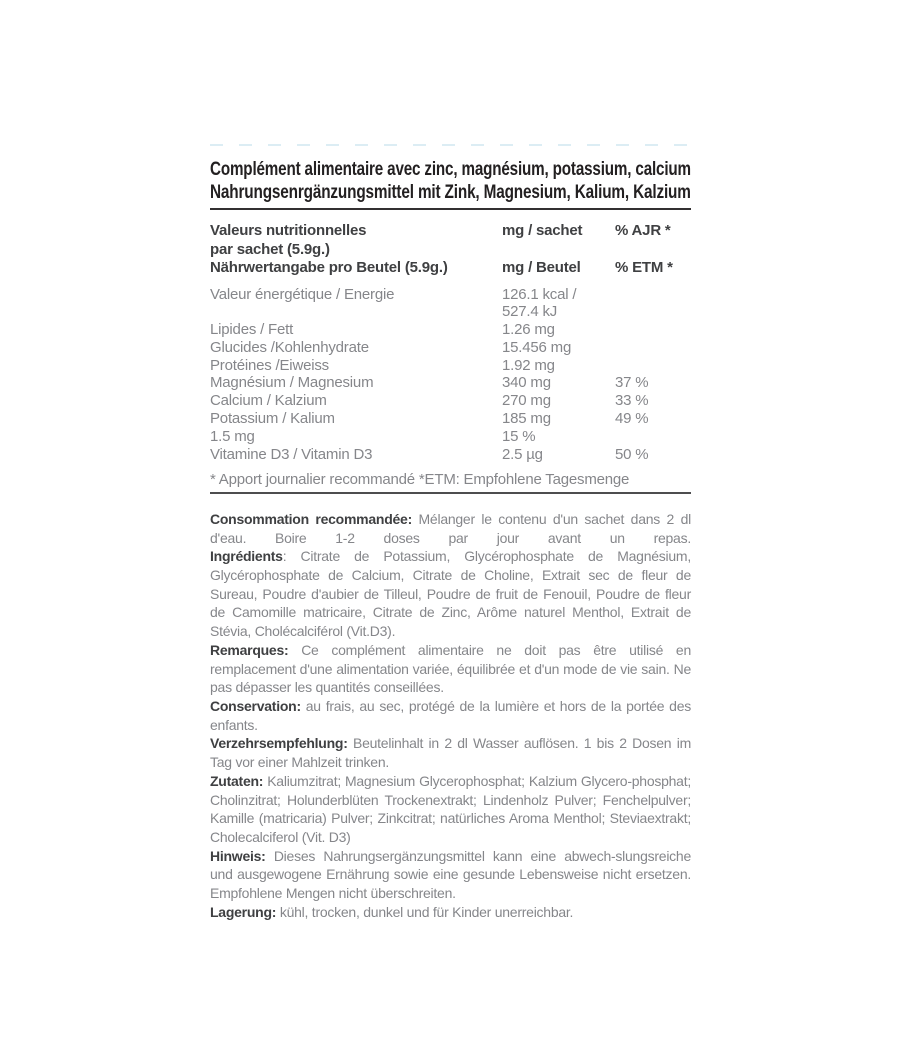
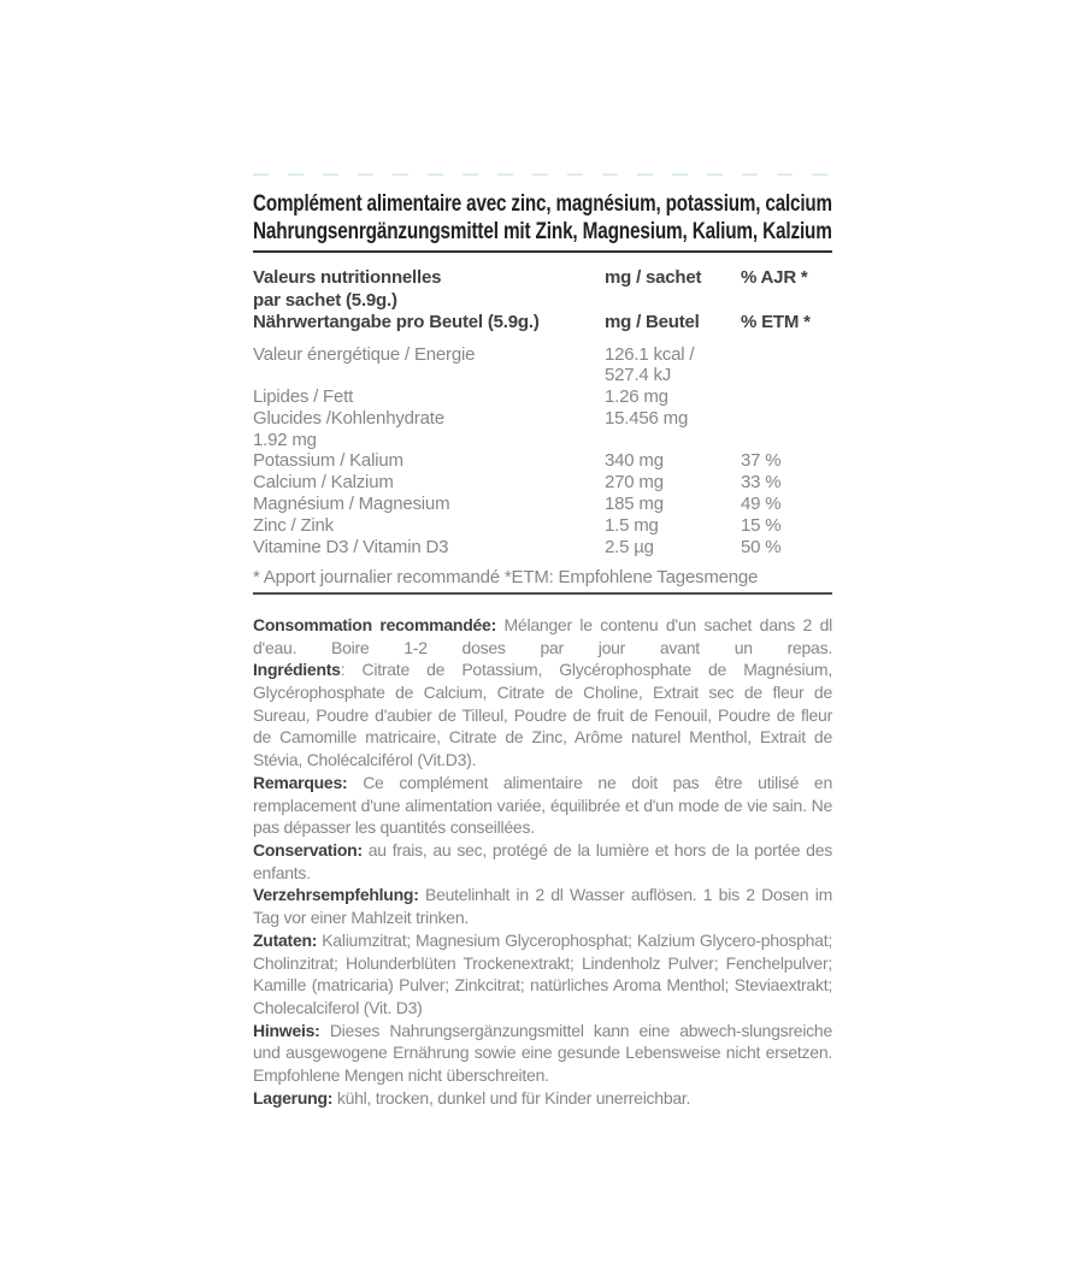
  Complément alimentaire avec zinc, magnésium, potassium, calcium
  Nahrungsenrgänzungsmittel mit Zink, Magnesium, Kalium, Kalzium
  Valeurs nutritionnelles
  mg / sachet
  % AJR *
  par sachet (5.9g.)
  Nährwertangabe pro Beutel (5.9g.)
  mg / Beutel
  % ETM *
  Valeur énergétique / Energie
  126.1 kcal / 527.4 kJ
  Lipides / Fett
  1.26 mg
  Glucides /Kohlenhydrate
  15.456 mg
- Protéines /Eiweiss
  1.92 mg
- Magnésium / Magnesium
+ Potassium / Kalium
  340 mg
  37 %
  Calcium / Kalzium
  270 mg
  33 %
- Potassium / Kalium
+ Magnésium / Magnesium
  185 mg
  49 %
+ Zinc / Zink
  1.5 mg
  15 %
  Vitamine D3 / Vitamin D3
  2.5 µg
  50 %
  * Apport journalier recommandé *ETM: Empfohlene Tagesmenge
  Consommation recommandée: Mélanger le contenu d'un sachet dans 2 dl d'eau. Boire 1-2 doses par jour avant un repas.
  Ingrédients: Citrate de Potassium, Glycérophosphate de Magnésium, Glycérophosphate de Calcium, Citrate de Choline, Extrait sec de fleur de Sureau, Poudre d'aubier de Tilleul, Poudre de fruit de Fenouil, Poudre de fleur de Camomille matricaire, Citrate de Zinc, Arôme naturel Menthol, Extrait de Stévia, Cholécalciférol (Vit.D3).
  Remarques: Ce complément alimentaire ne doit pas être utilisé en remplacement d'une alimentation variée, équilibrée et d'un mode de vie sain. Ne pas dépasser les quantités conseillées.
  Conservation: au frais, au sec, protégé de la lumière et hors de la portée des enfants.
  Verzehrsempfehlung: Beutelinhalt in 2 dl Wasser auflösen. 1 bis 2 Dosen im Tag vor einer Mahlzeit trinken.
  Zutaten: Kaliumzitrat; Magnesium Glycerophosphat; Kalzium Glycero-phosphat; Cholinzitrat; Holunderblüten Trockenextrakt; Lindenholz Pulver; Fenchelpulver; Kamille (matricaria) Pulver; Zinkcitrat; natürliches Aroma Menthol; Steviaextrakt; Cholecalciferol (Vit. D3)
  Hinweis: Dieses Nahrungsergänzungsmittel kann eine abwech-slungsreiche und ausgewogene Ernährung sowie eine gesunde Lebensweise nicht ersetzen. Empfohlene Mengen nicht überschreiten.
  Lagerung: kühl, trocken, dunkel und für Kinder unerreichbar.
